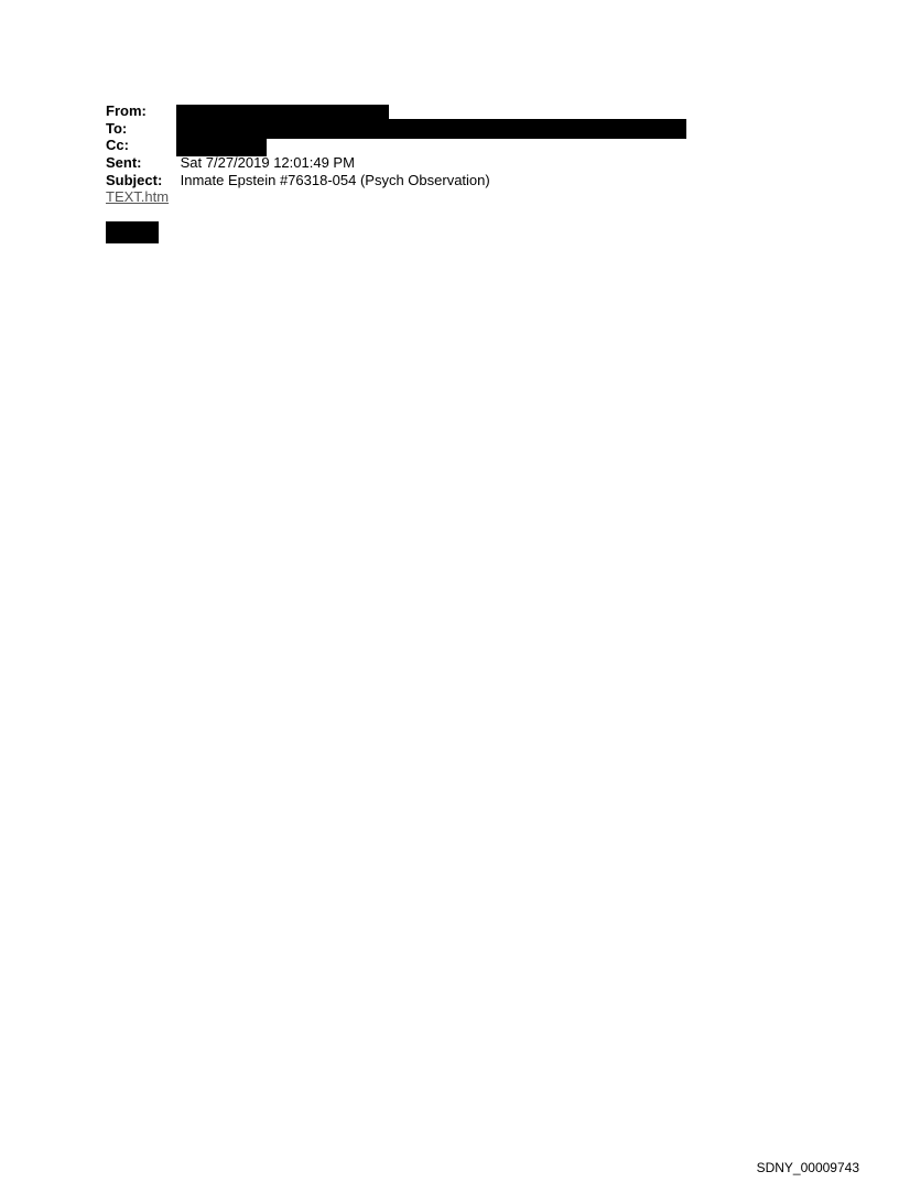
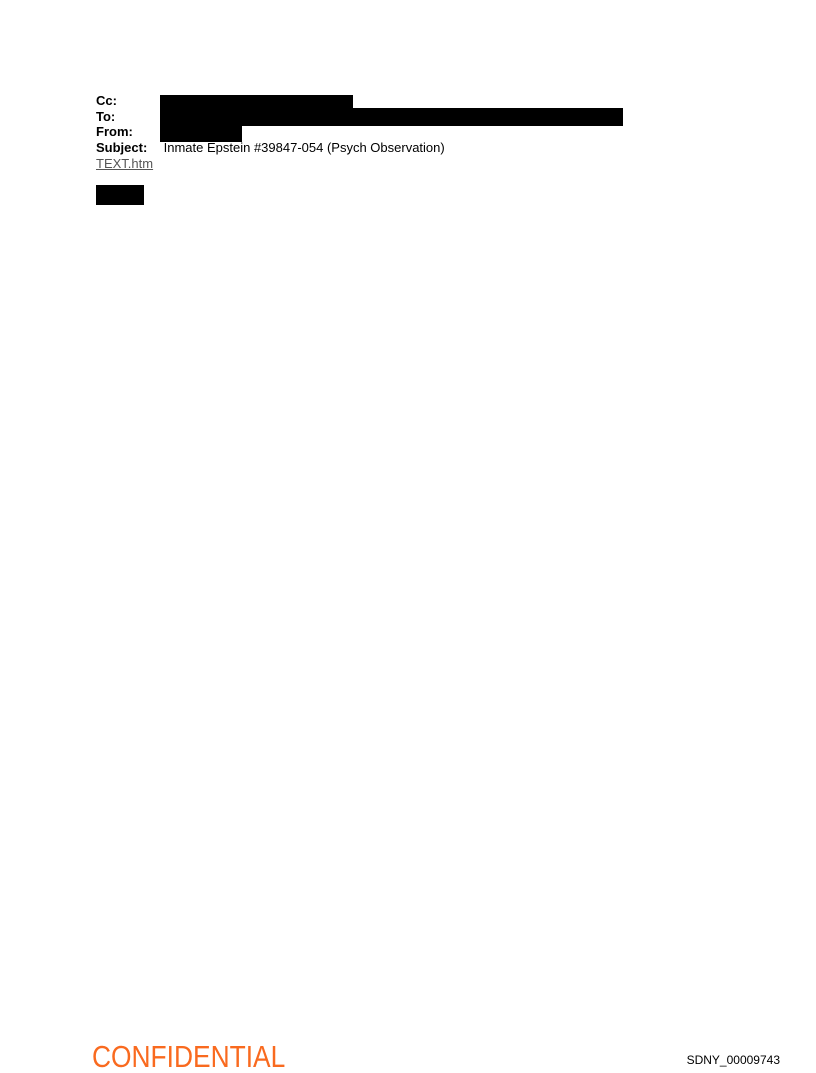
- From:
+ Cc:
  To:
- Cc:
+ From:
- Sent: Sat 7/27/2019 12:01:49 PM
- Subject: Inmate Epstein #76318-054 (Psych Observation)
+ Subject: Inmate Epstein #39847-054 (Psych Observation)
  TEXT.htm
+ CONFIDENTIAL
  SDNY_00009743
